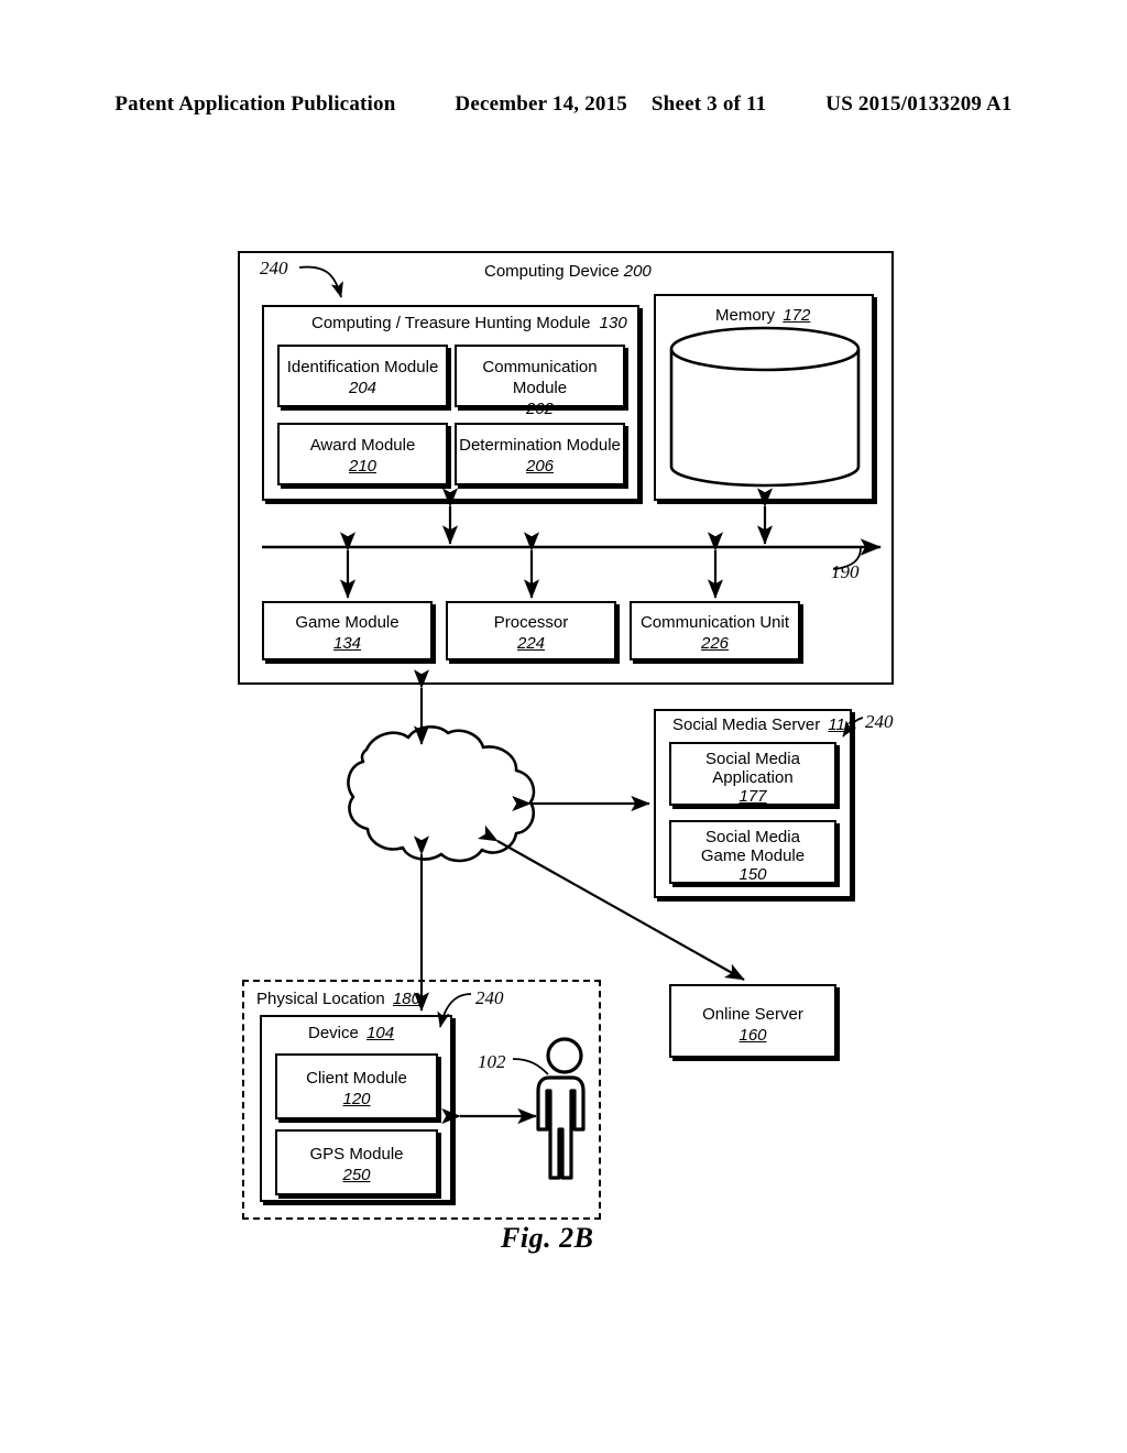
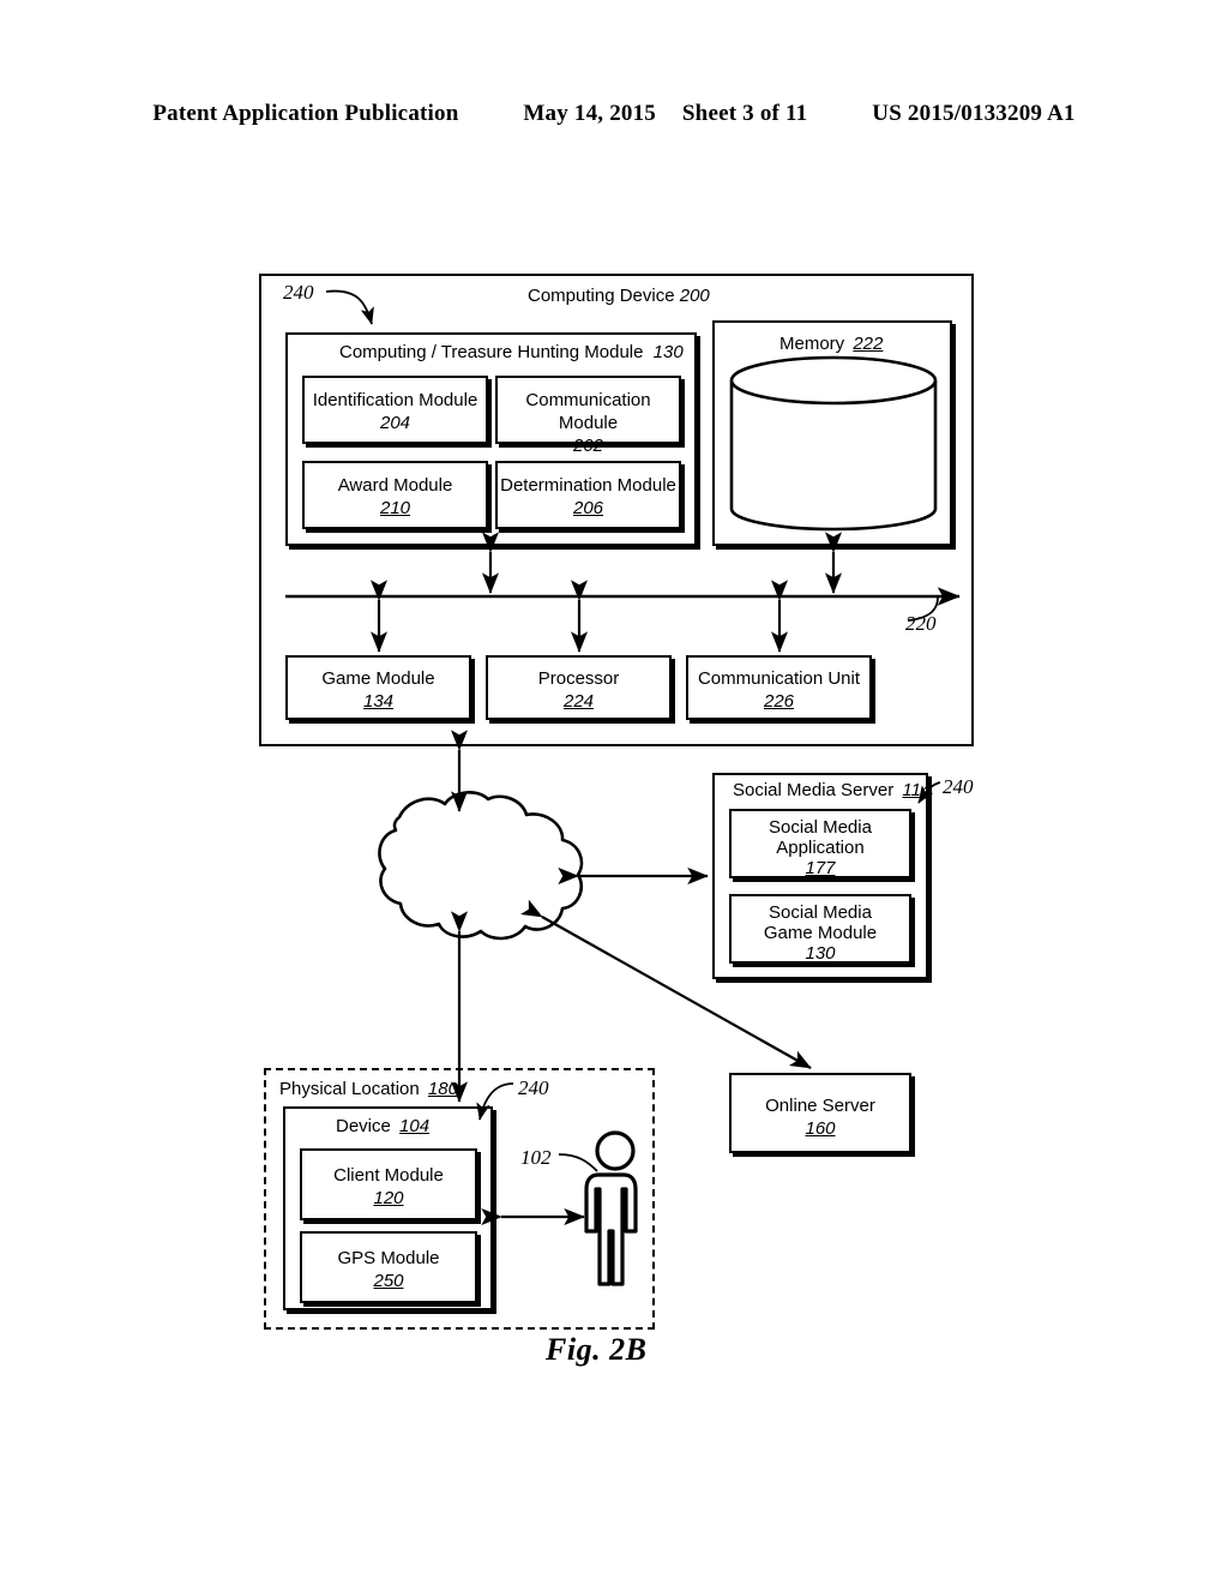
- Patent Application Publication December 14, 2015 Sheet 3 of 11 US 2015/0133209 A1
+ Patent Application Publication May 14, 2015 Sheet 3 of 11 US 2015/0133209 A1
  Computing Device 200
  240
  Computing / Treasure Hunting Module 130
  Identification Module
  204
  Communication Module
  202
  Award Module
  210
  Determination Module
  206
- Memory 172
+ Memory 222
- 190
+ 220
  Game Module
  134
  Processor
  224
  Communication Unit
  226
  Social Media Server 114
  240
  Social Media
  Application
  177
  Social Media
  Game Module
- 150
+ 130
  Online Server
  160
  Physical Location 180
  240
  Device 104
  Client Module
  120
  GPS Module
  250
  102
  Fig. 2B
